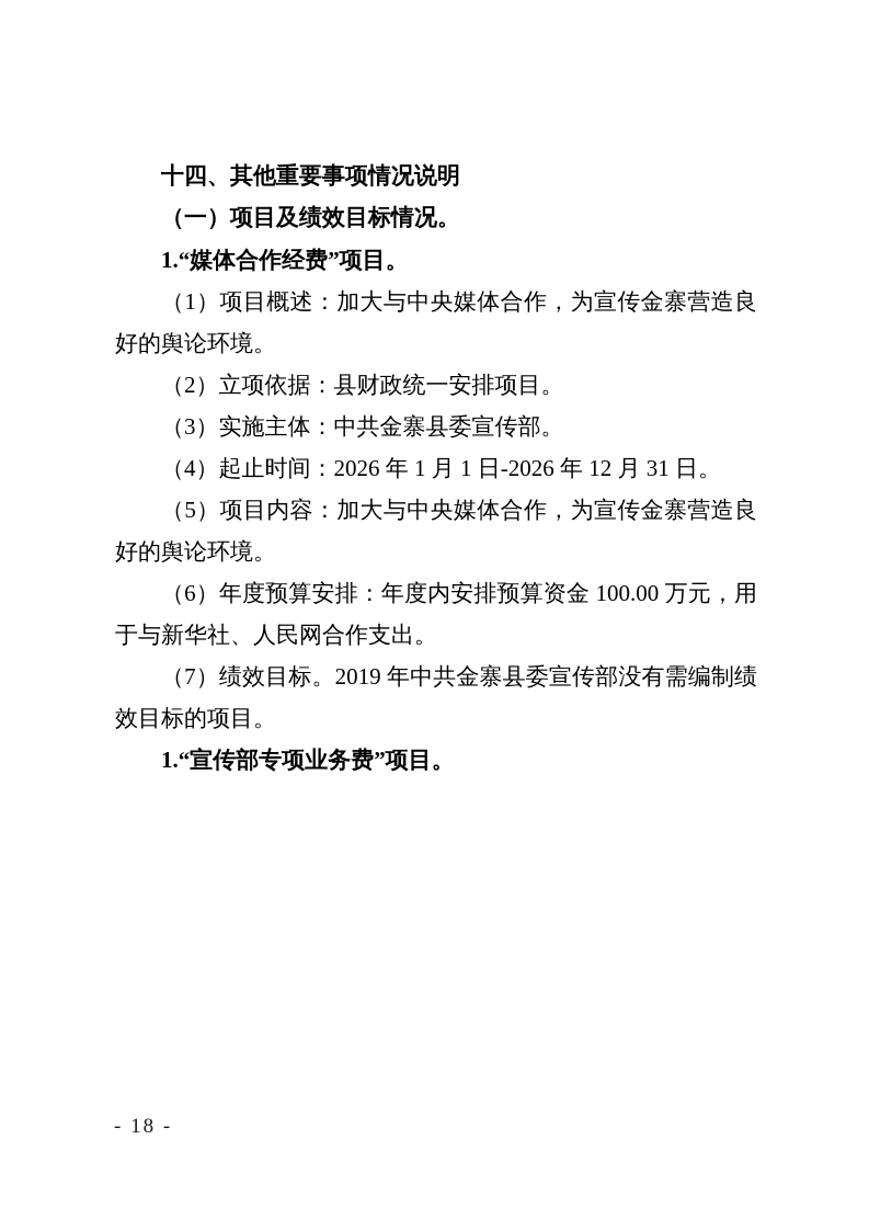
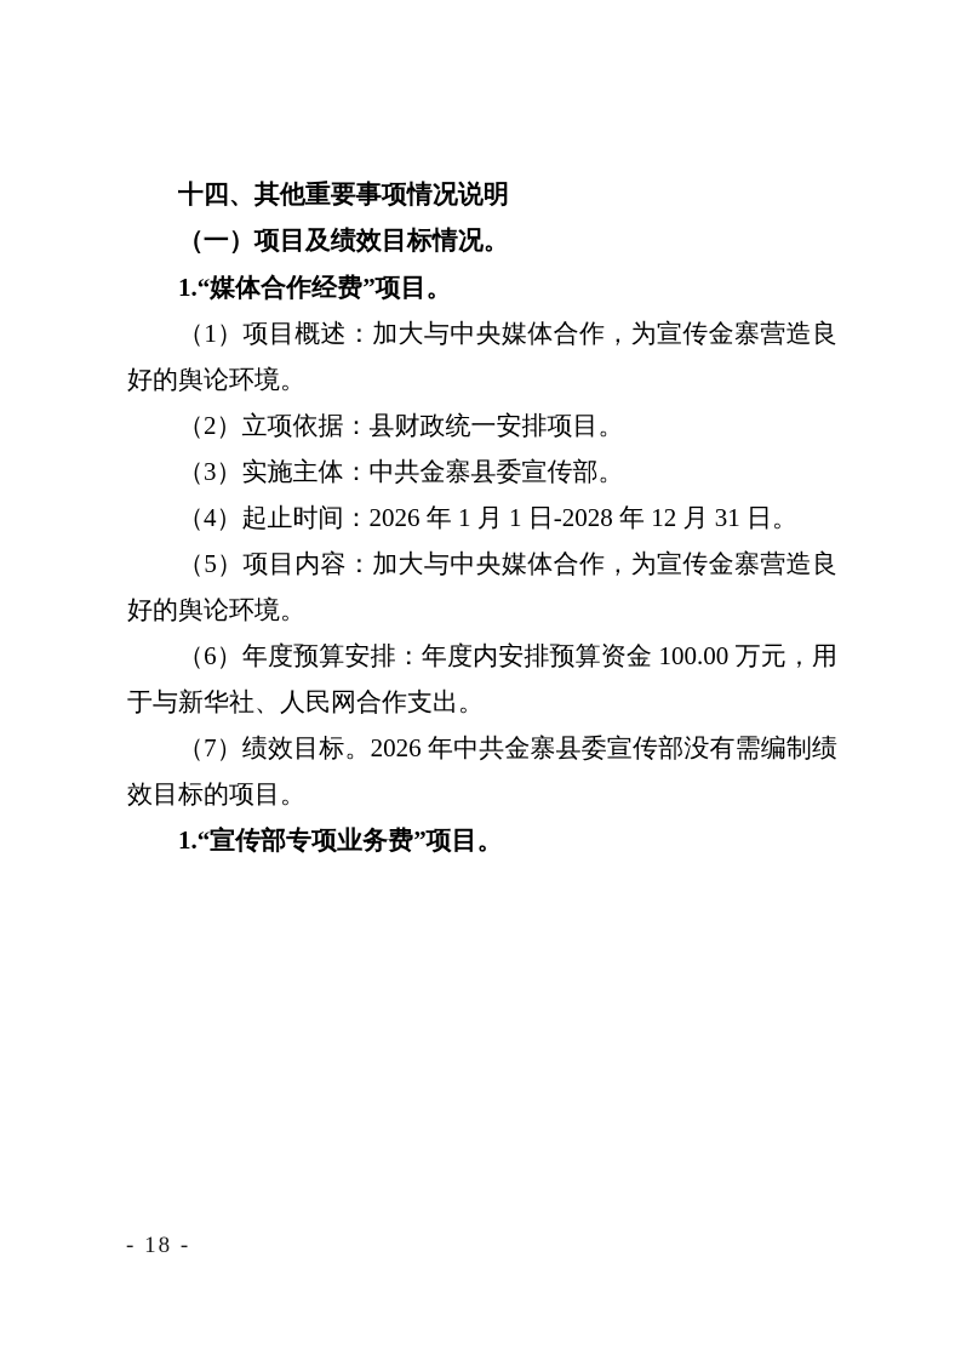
  十四、其他重要事项情况说明
  （一）项目及绩效目标情况。
  1.“媒体合作经费”项目。
  （1）项目概述：加大与中央媒体合作，为宣传金寨营造良好的舆论环境。
  （2）立项依据：县财政统一安排项目。
  （3）实施主体：中共金寨县委宣传部。
- （4）起止时间：2026 年 1 月 1 日-2026 年 12 月 31 日。
+ （4）起止时间：2026 年 1 月 1 日-2028 年 12 月 31 日。
  （5）项目内容：加大与中央媒体合作，为宣传金寨营造良好的舆论环境。
  （6）年度预算安排：年度内安排预算资金 100.00 万元，用于与新华社、人民网合作支出。
- （7）绩效目标。2019 年中共金寨县委宣传部没有需编制绩效目标的项目。
+ （7）绩效目标。2026 年中共金寨县委宣传部没有需编制绩效目标的项目。
  1.“宣传部专项业务费”项目。
  - 18 -
